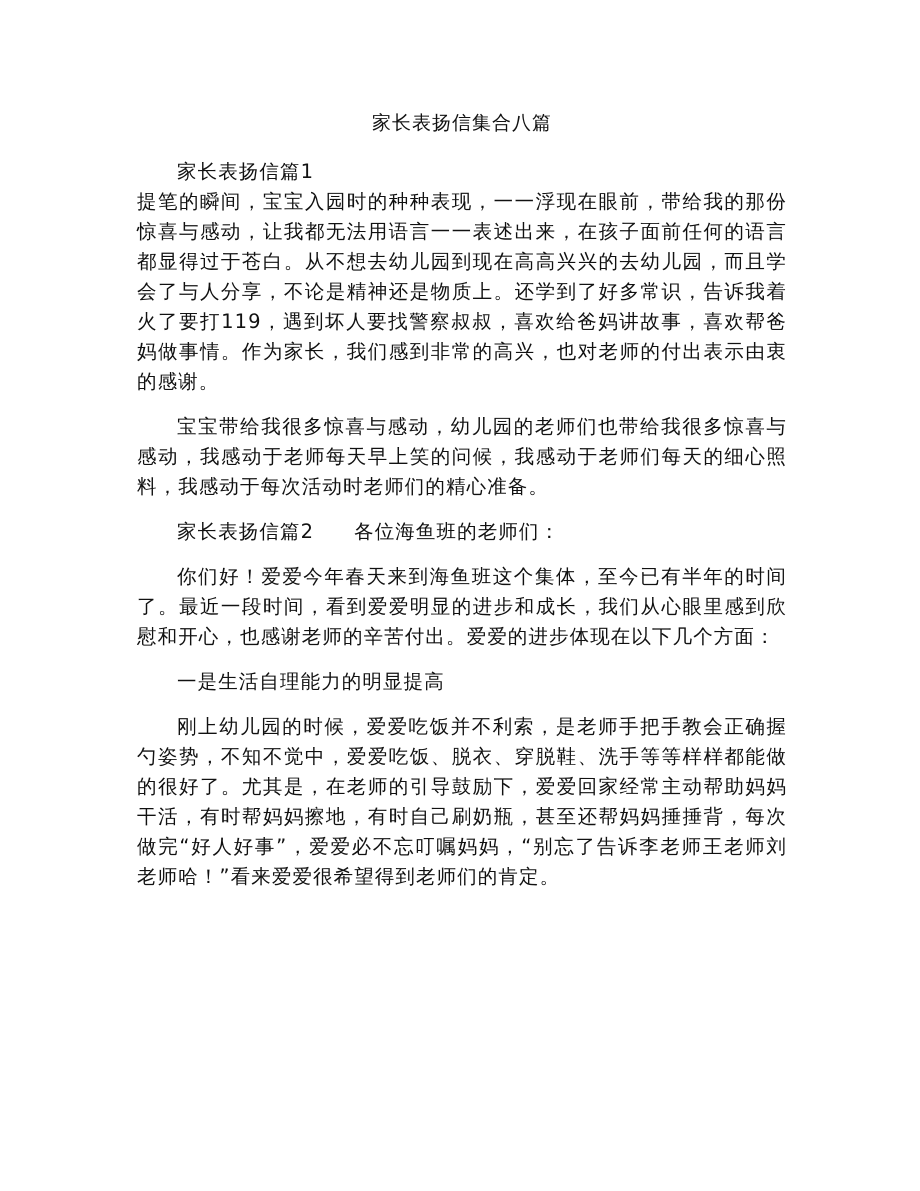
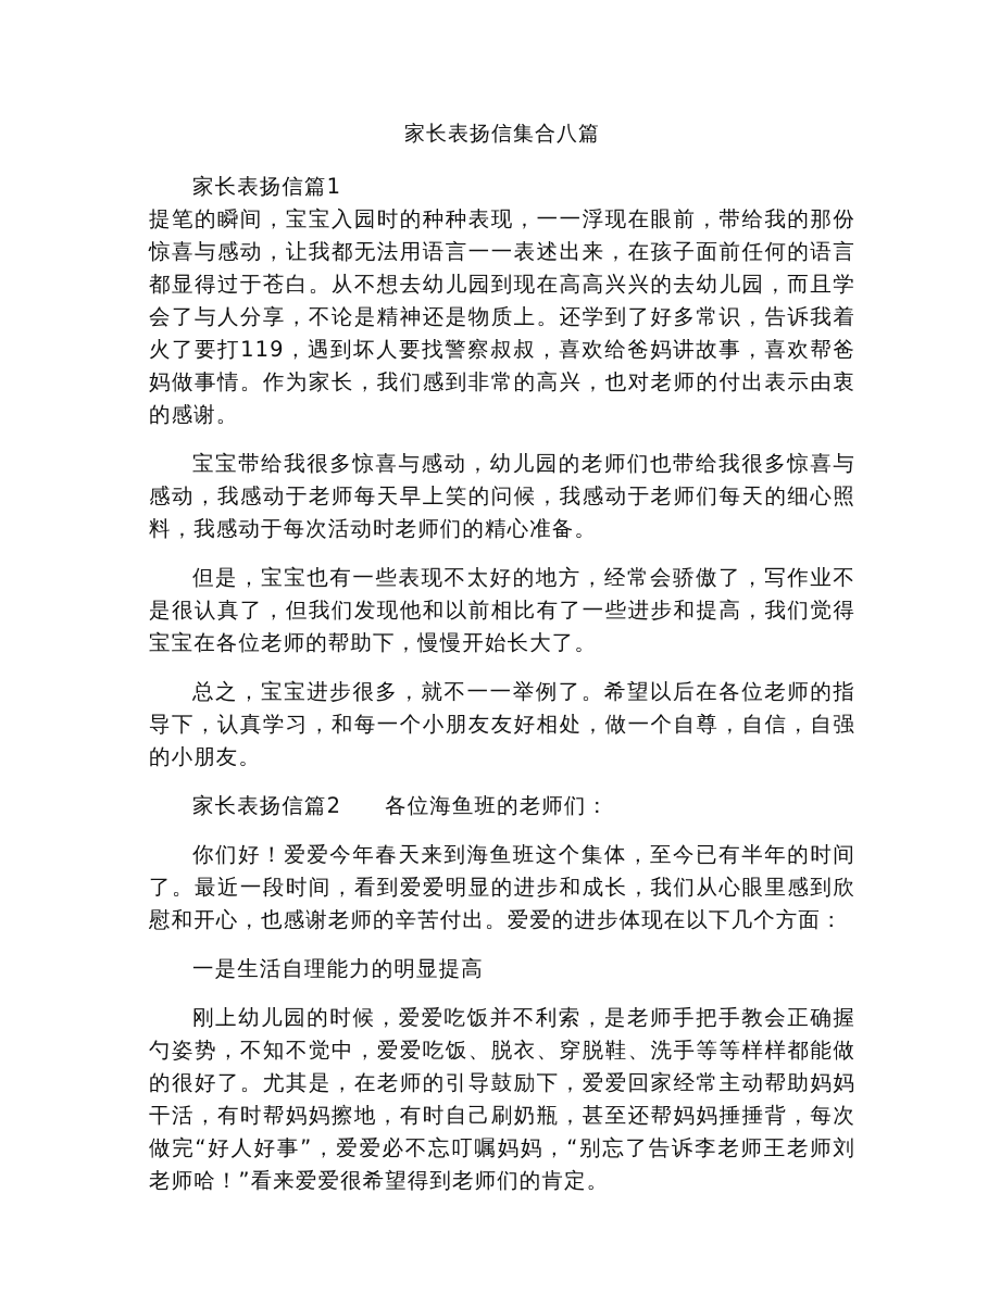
  家长表扬信集合八篇
  家长表扬信篇1
  提笔的瞬间，宝宝入园时的种种表现，一一浮现在眼前，带给我的那份惊喜与感动，让我都无法用语言一一表述出来，在孩子面前任何的语言都显得过于苍白。从不想去幼儿园到现在高高兴兴的去幼儿园，而且学会了与人分享，不论是精神还是物质上。还学到了好多常识，告诉我着火了要打119，遇到坏人要找警察叔叔，喜欢给爸妈讲故事，喜欢帮爸妈做事情。作为家长，我们感到非常的高兴，也对老师的付出表示由衷的感谢。
  宝宝带给我很多惊喜与感动，幼儿园的老师们也带给我很多惊喜与感动，我感动于老师每天早上笑的问候，我感动于老师们每天的细心照料，我感动于每次活动时老师们的精心准备。
+ 但是，宝宝也有一些表现不太好的地方，经常会骄傲了，写作业不是很认真了，但我们发现他和以前相比有了一些进步和提高，我们觉得宝宝在各位老师的帮助下，慢慢开始长大了。
+ 总之，宝宝进步很多，就不一一举例了。希望以后在各位老师的指导下，认真学习，和每一个小朋友友好相处，做一个自尊，自信，自强的小朋友。
  家长表扬信篇2 各位海鱼班的老师们：
  你们好！爱爱今年春天来到海鱼班这个集体，至今已有半年的时间了。最近一段时间，看到爱爱明显的进步和成长，我们从心眼里感到欣慰和开心，也感谢老师的辛苦付出。爱爱的进步体现在以下几个方面：
  一是生活自理能力的明显提高
  刚上幼儿园的时候，爱爱吃饭并不利索，是老师手把手教会正确握勺姿势，不知不觉中，爱爱吃饭、脱衣、穿脱鞋、洗手等等样样都能做的很好了。尤其是，在老师的引导鼓励下，爱爱回家经常主动帮助妈妈干活，有时帮妈妈擦地，有时自己刷奶瓶，甚至还帮妈妈捶捶背，每次做完“好人好事”，爱爱必不忘叮嘱妈妈，“别忘了告诉李老师王老师刘老师哈！”看来爱爱很希望得到老师们的肯定。
